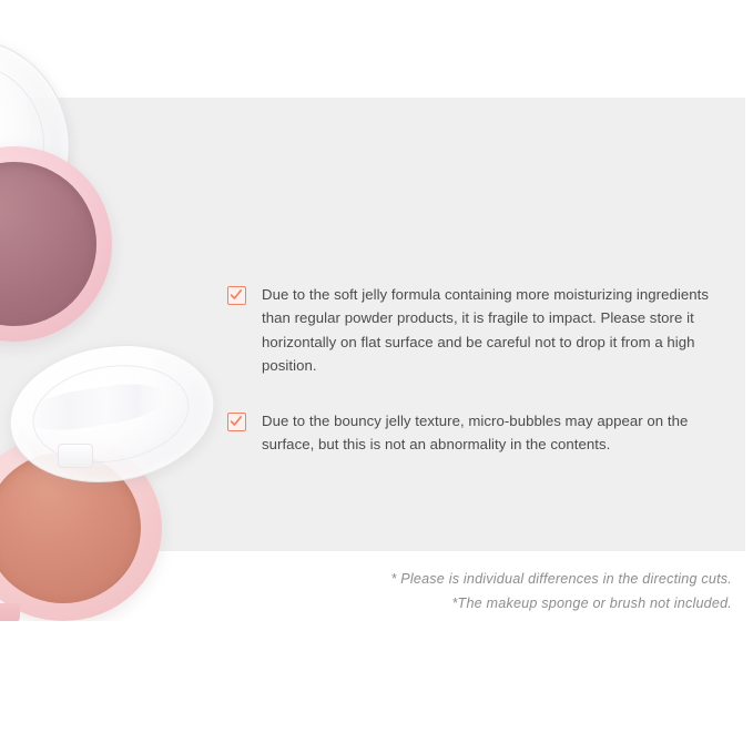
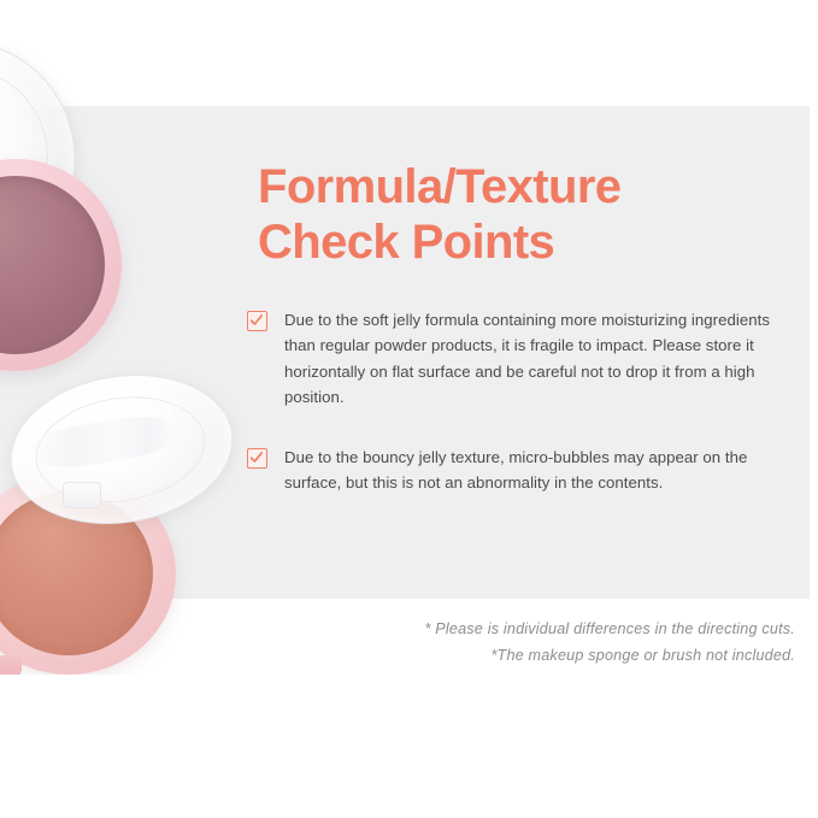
+ Formula/Texture
+ Check Points
  Due to the soft jelly formula containing more moisturizing ingredients than regular powder products, it is fragile to impact. Please store it horizontally on flat surface and be careful not to drop it from a high position.
  Due to the bouncy jelly texture, micro-bubbles may appear on the surface, but this is not an abnormality in the contents.
  * Please is individual differences in the directing cuts.
  *The makeup sponge or brush not included.
